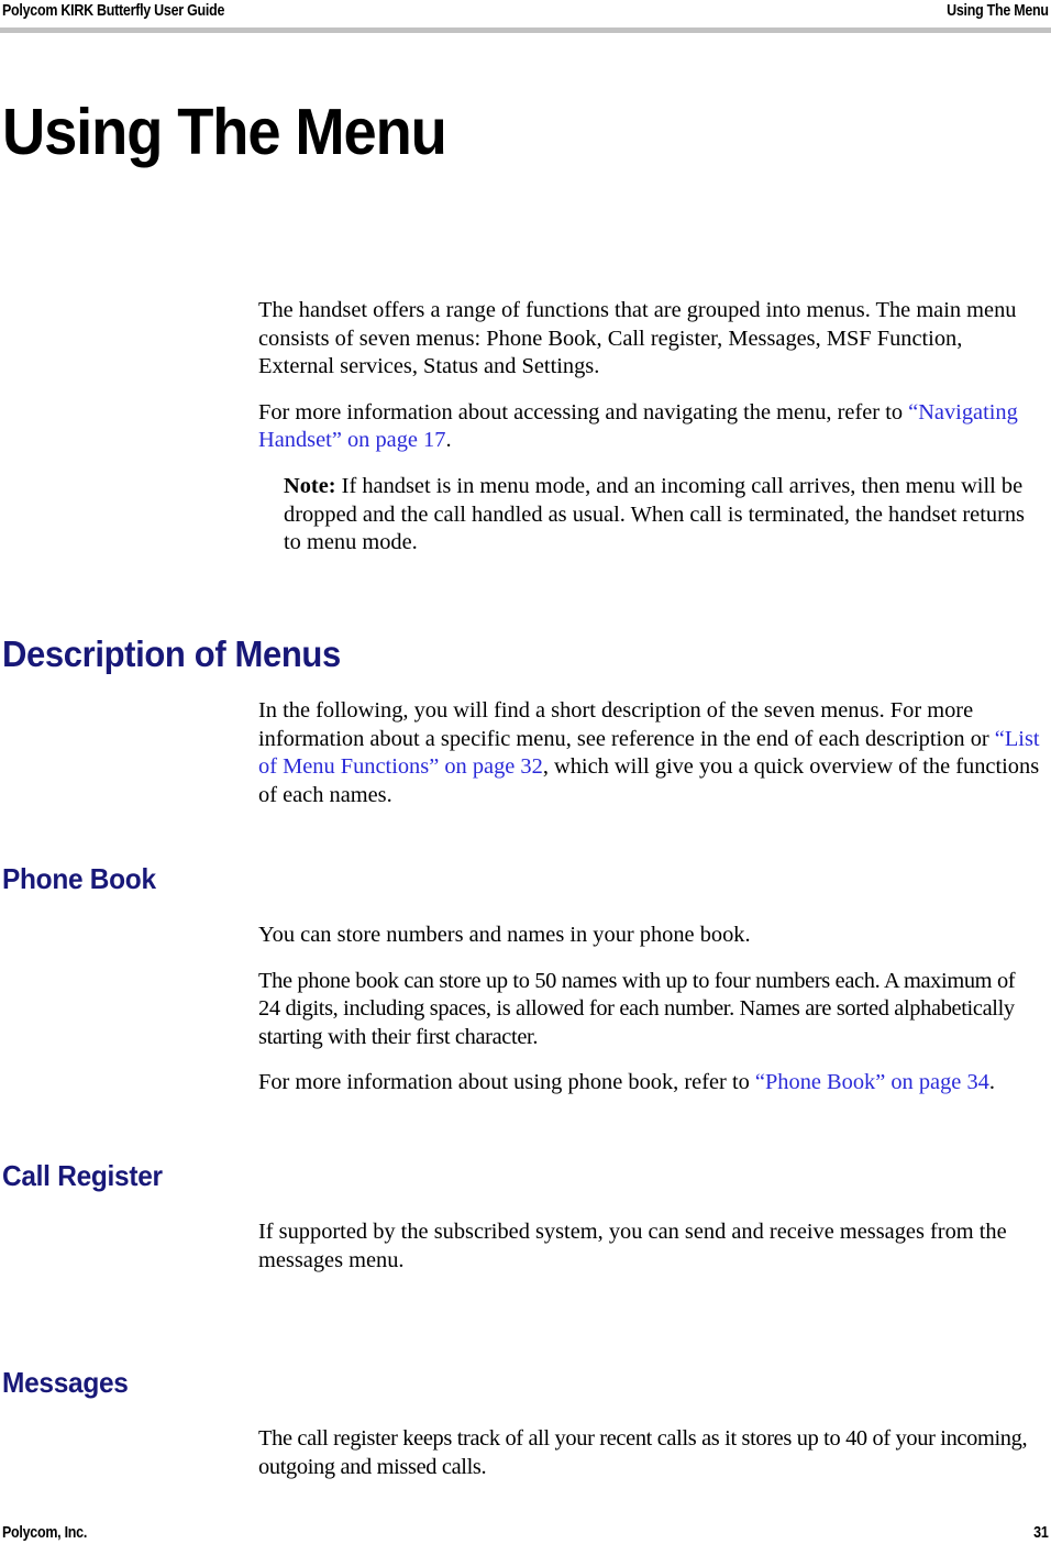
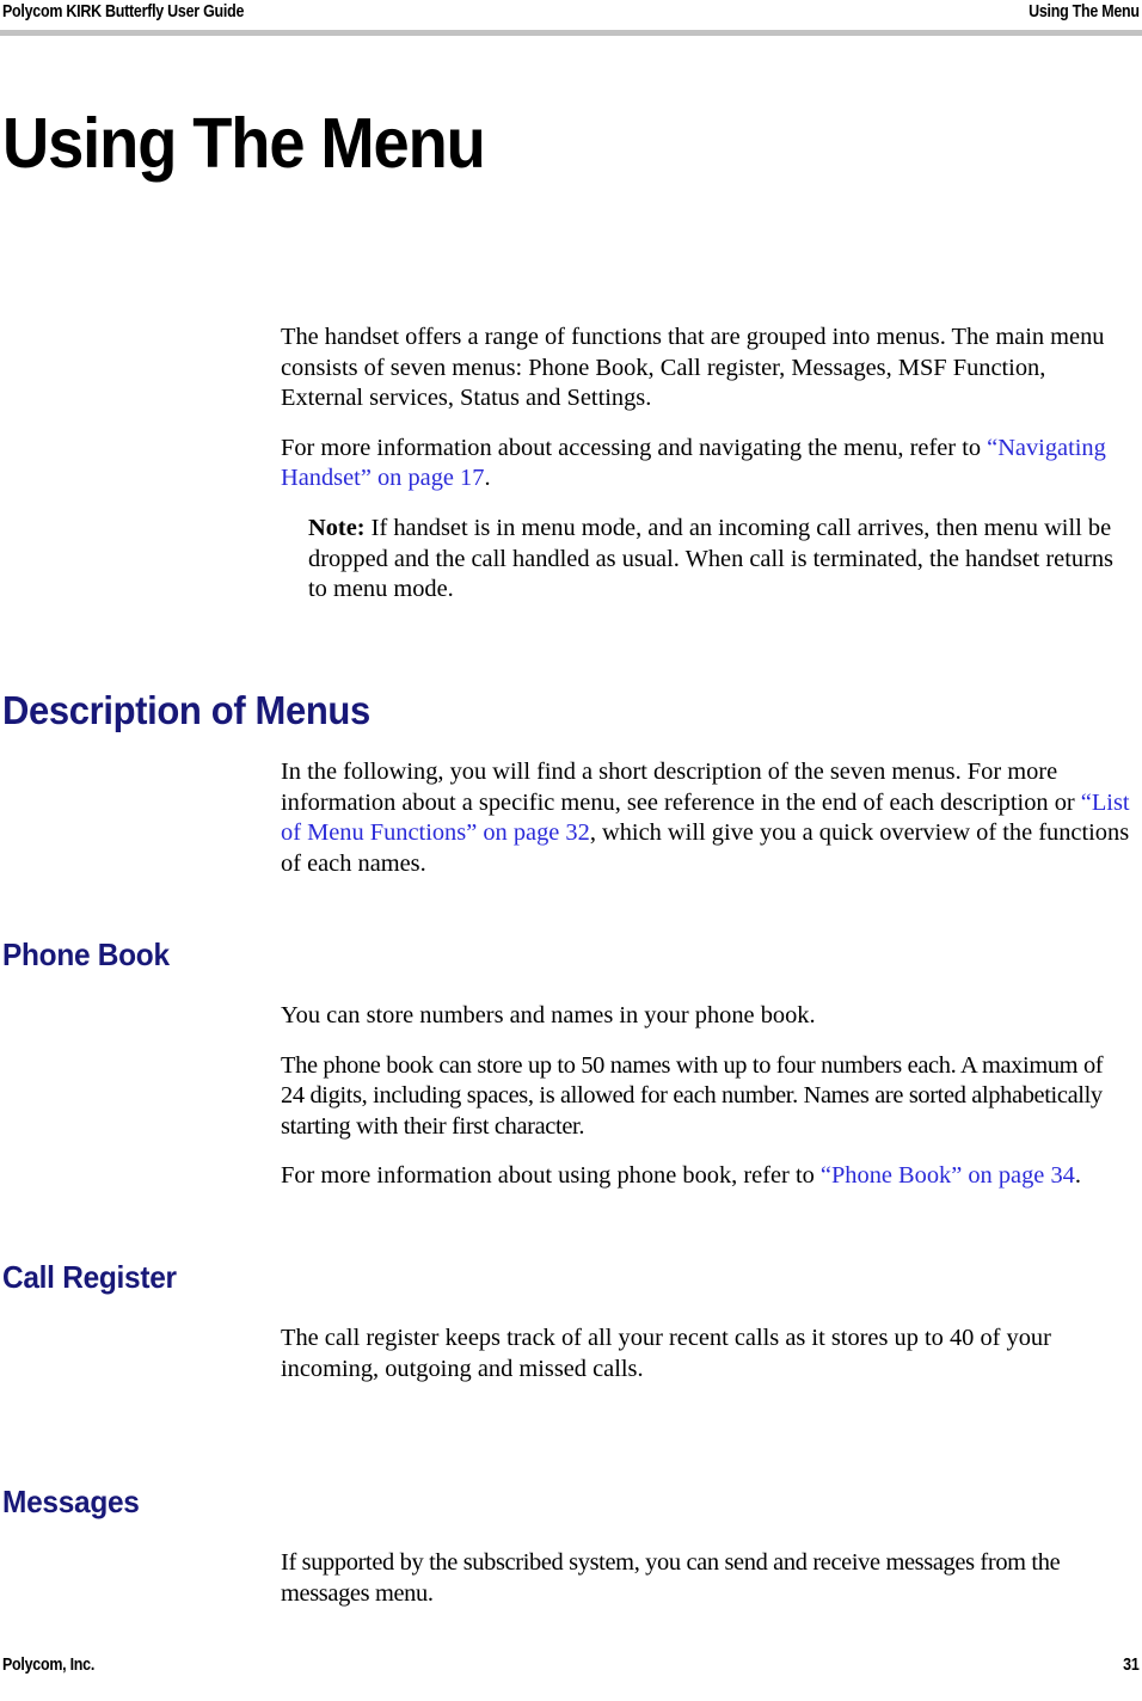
  Polycom KIRK Butterfly User Guide
  Using The Menu
  Using The Menu
  The handset offers a range of functions that are grouped into menus. The main menu consists of seven menus: Phone Book, Call register, Messages, MSF Function, External services, Status and Settings.
  For more information about accessing and navigating the menu, refer to “Navigating Handset” on page 17.
  Note: If handset is in menu mode, and an incoming call arrives, then menu will be dropped and the call handled as usual. When call is terminated, the handset returns to menu mode.
  Description of Menus
  In the following, you will find a short description of the seven menus. For more information about a specific menu, see reference in the end of each description or “List of Menu Functions” on page 32, which will give you a quick overview of the functions of each names.
  Phone Book
  You can store numbers and names in your phone book.
  The phone book can store up to 50 names with up to four numbers each. A maximum of 24 digits, including spaces, is allowed for each number. Names are sorted alphabetically starting with their first character.
  For more information about using phone book, refer to “Phone Book” on page 34.
  Call Register
- If supported by the subscribed system, you can send and receive messages from the messages menu.
+ The call register keeps track of all your recent calls as it stores up to 40 of your incoming, outgoing and missed calls.
  Messages
- The call register keeps track of all your recent calls as it stores up to 40 of your incoming, outgoing and missed calls.
+ If supported by the subscribed system, you can send and receive messages from the messages menu.
  Polycom, Inc.
  31
